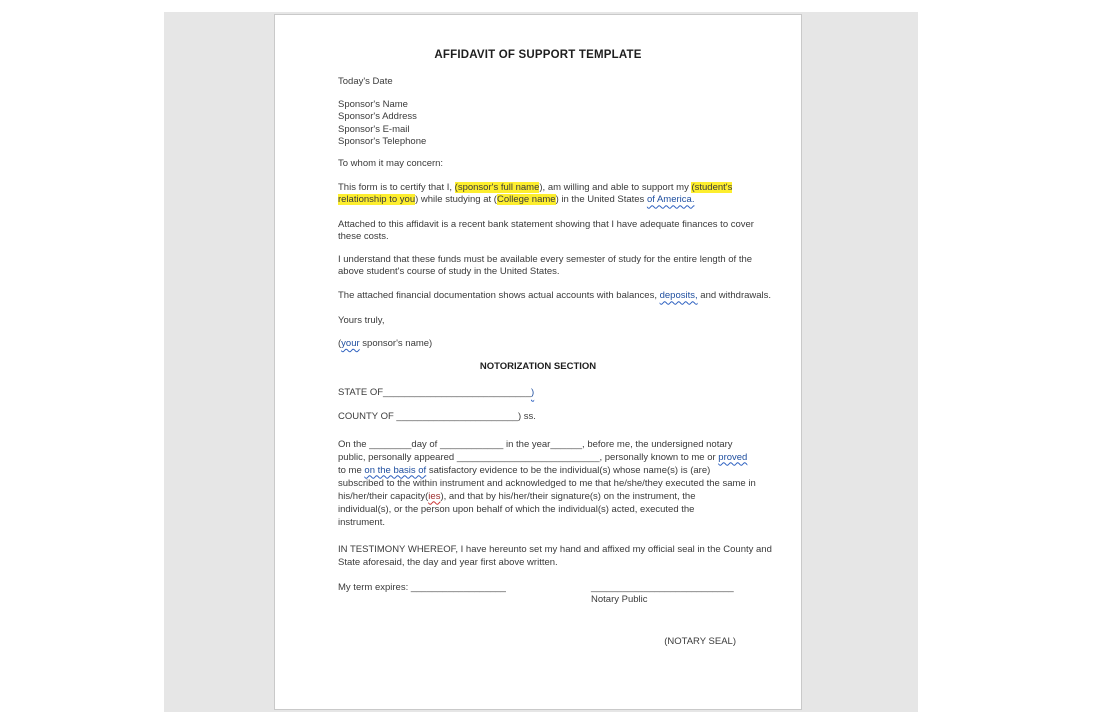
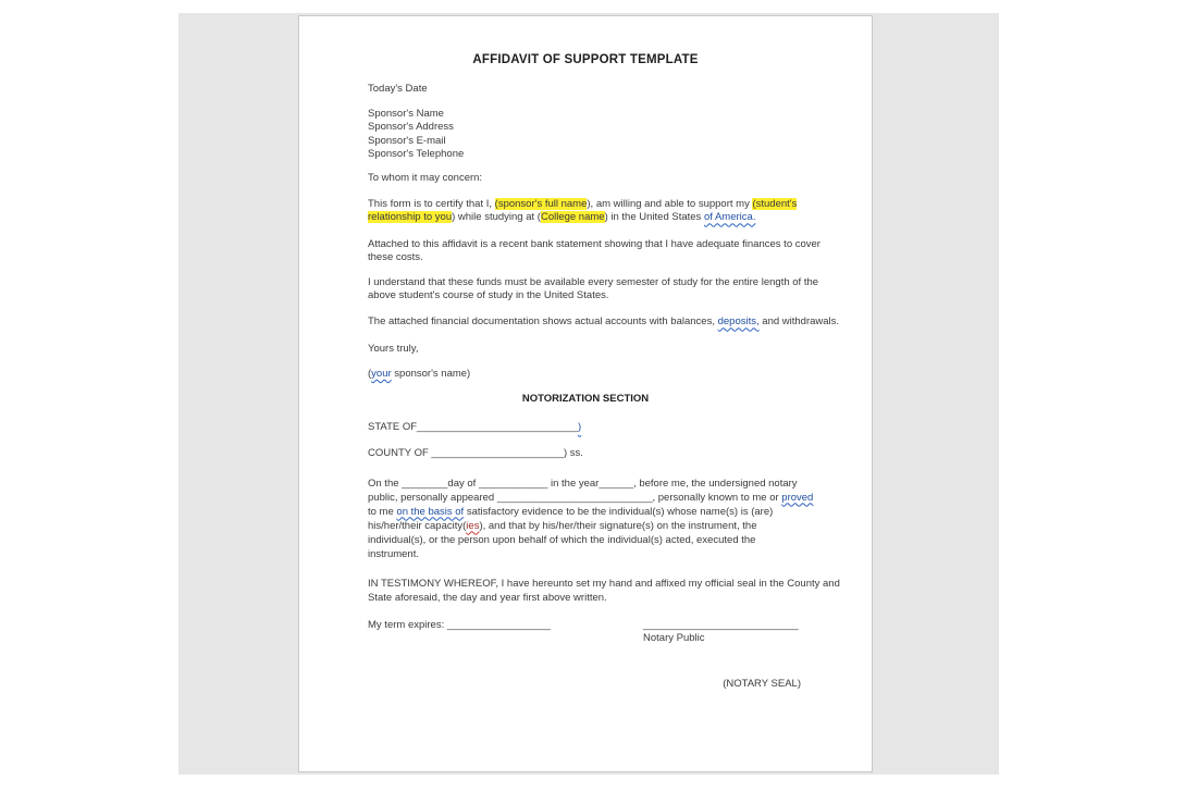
  AFFIDAVIT OF SUPPORT TEMPLATE
  Today's Date
  Sponsor's Name
  Sponsor's Address
  Sponsor's E-mail
  Sponsor's Telephone
  To whom it may concern:
  This form is to certify that I, (sponsor's full name), am willing and able to support my (student's
  relationship to you) while studying at (College name) in the United States of America.
  Attached to this affidavit is a recent bank statement showing that I have adequate finances to cover
  these costs.
  I understand that these funds must be available every semester of study for the entire length of the
  above student's course of study in the United States.
  The attached financial documentation shows actual accounts with balances, deposits, and withdrawals.
  Yours truly,
  (your sponsor's name)
  NOTORIZATION SECTION
  STATE OF____________________________)
  COUNTY OF _______________________) ss.
  On the ________day of ____________ in the year______, before me, the undersigned notary
  public, personally appeared ___________________________, personally known to me or proved
  to me on the basis of satisfactory evidence to be the individual(s) whose name(s) is (are)
- subscribed to the within instrument and acknowledged to me that he/she/they executed the same in
  his/her/their capacity(ies), and that by his/her/their signature(s) on the instrument, the
  individual(s), or the person upon behalf of which the individual(s) acted, executed the
  instrument.
  IN TESTIMONY WHEREOF, I have hereunto set my hand and affixed my official seal in the County and
  State aforesaid, the day and year first above written.
  My term expires: __________________
  ___________________________
  Notary Public
  (NOTARY SEAL)
